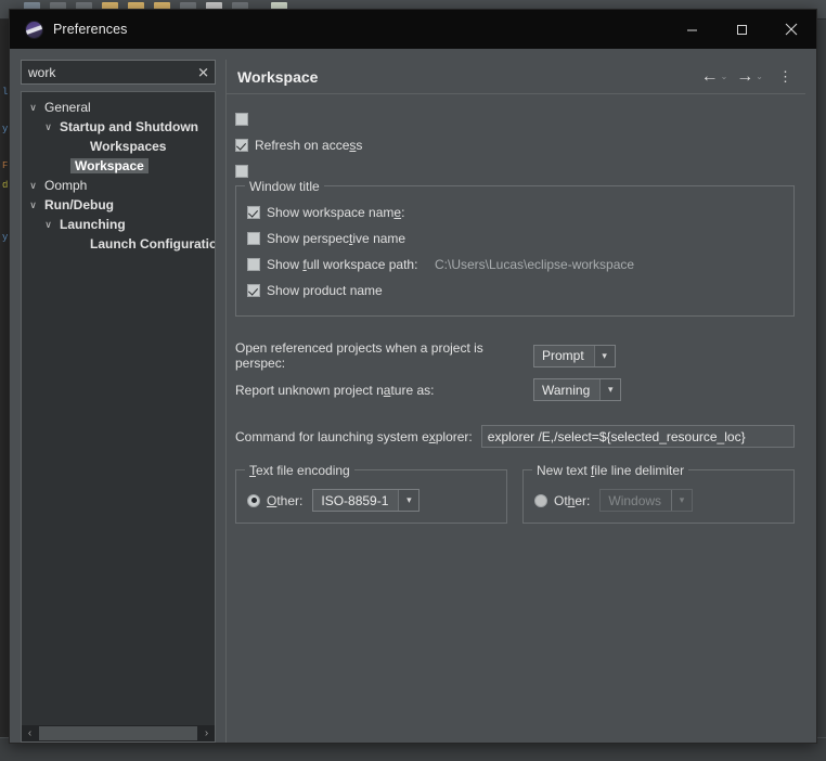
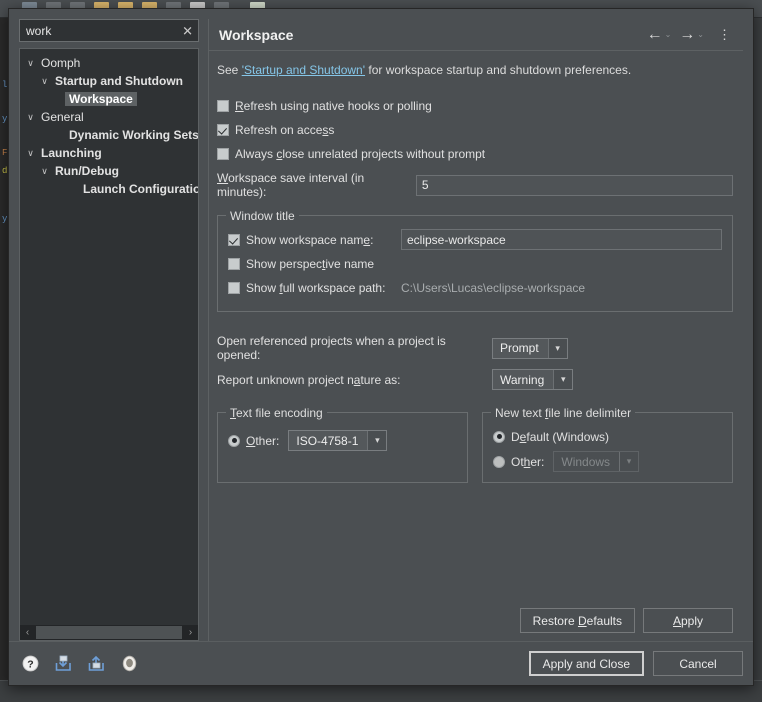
  y
  F
  d
  y
- Preferences
  work
  ✕
  ∨
- General
+ Oomph
  ∨
  Startup and Shutdown
- Workspaces
  Workspace
  ∨
- Oomph
+ General
+ Dynamic Working Sets
  ∨
- Run/Debug
+ Launching
  ∨
- Launching
+ Run/Debug
  Launch Configuratio
  ‹
  ›
  Workspace
  ←
  ⌄
  →
  ⌄
  ⋮
+ See 'Startup and Shutdown' for workspace startup and shutdown preferences.
+ Refresh using native hooks or polling
  Refresh on access
+ Always close unrelated projects without prompt
+ Workspace save interval (in minutes):
+ 5
  Window title
  Show workspace name:
+ eclipse-workspace
  Show perspective name
  Show full workspace path:
  C:\Users\Lucas\eclipse-workspace
- Show product name
- Open referenced projects when a project is perspec:
+ Open referenced projects when a project is opened:
  Prompt
  ▾
  Report unknown project nature as:
  Warning
  ▾
- Command for launching system explorer:
- explorer /E,/select=${selected_resource_loc}
  Text file encoding
  Other:
- ISO-8859-1
+ ISO-4758-1
  ▾
  New text file line delimiter
+ Default (Windows)
  Other:
  Windows
  ▾
+ Restore Defaults
+ Apply
+ ?
+ Apply and Close
+ Cancel
